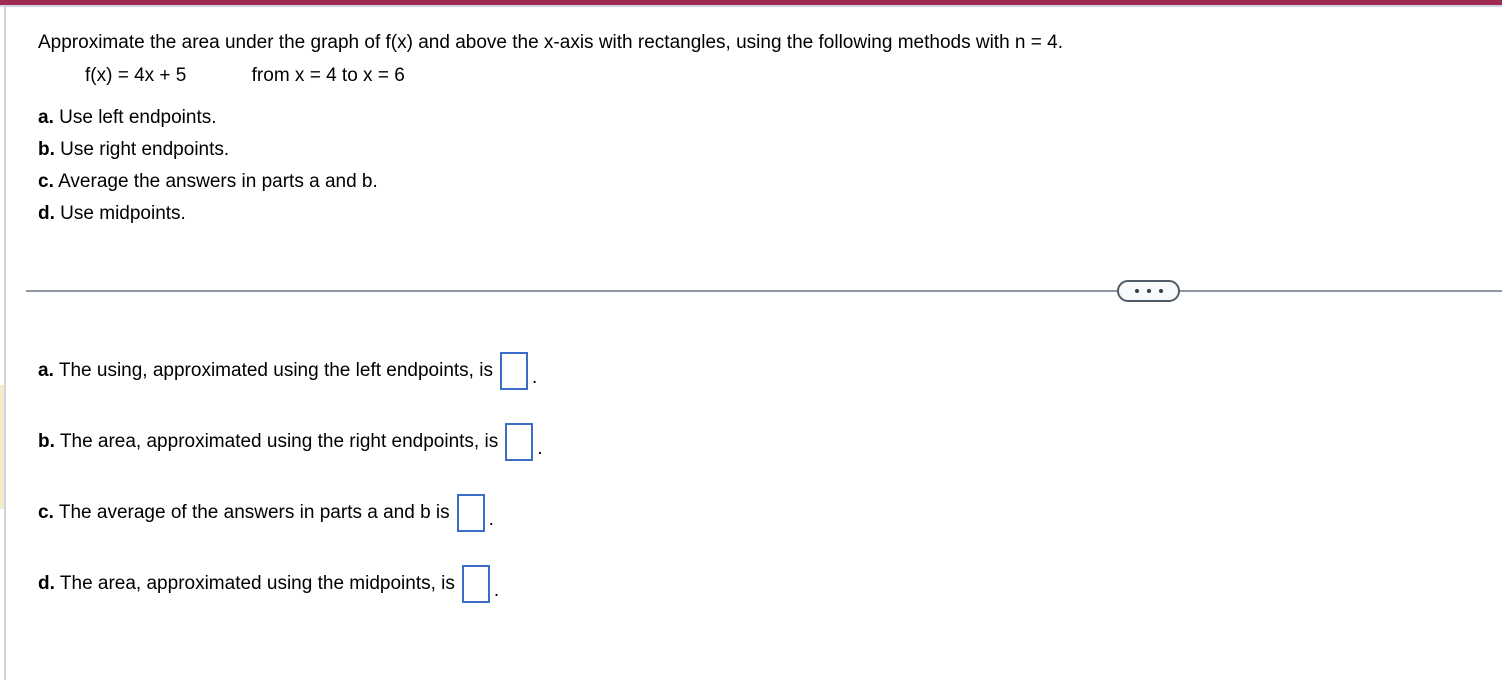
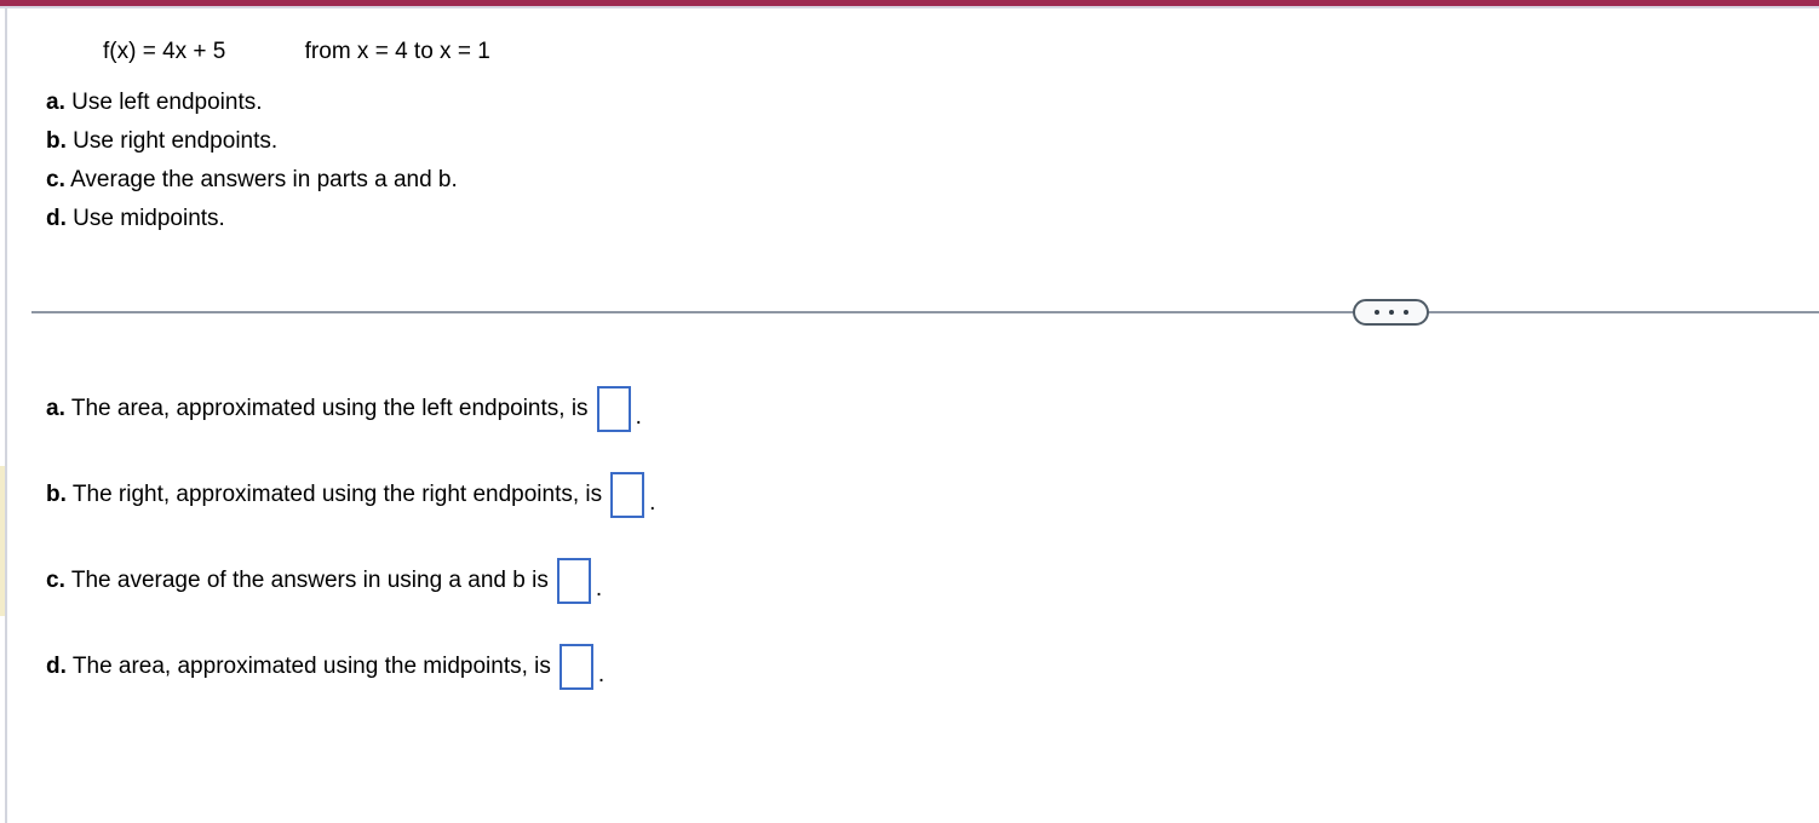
- Approximate the area under the graph of f(x) and above the x-axis with rectangles, using the following methods with n = 4.
- f(x) = 4x + 5 from x = 4 to x = 6
+ f(x) = 4x + 5 from x = 4 to x = 1
  a. Use left endpoints.
  b. Use right endpoints.
  c. Average the answers in parts a and b.
  d. Use midpoints.
  a.
- The using, approximated using the left endpoints, is
+ The area, approximated using the left endpoints, is
  .
  b.
- The area, approximated using the right endpoints, is
+ The right, approximated using the right endpoints, is
  .
  c.
- The average of the answers in parts a and b is
+ The average of the answers in using a and b is
  .
  d.
  The area, approximated using the midpoints, is
  .
